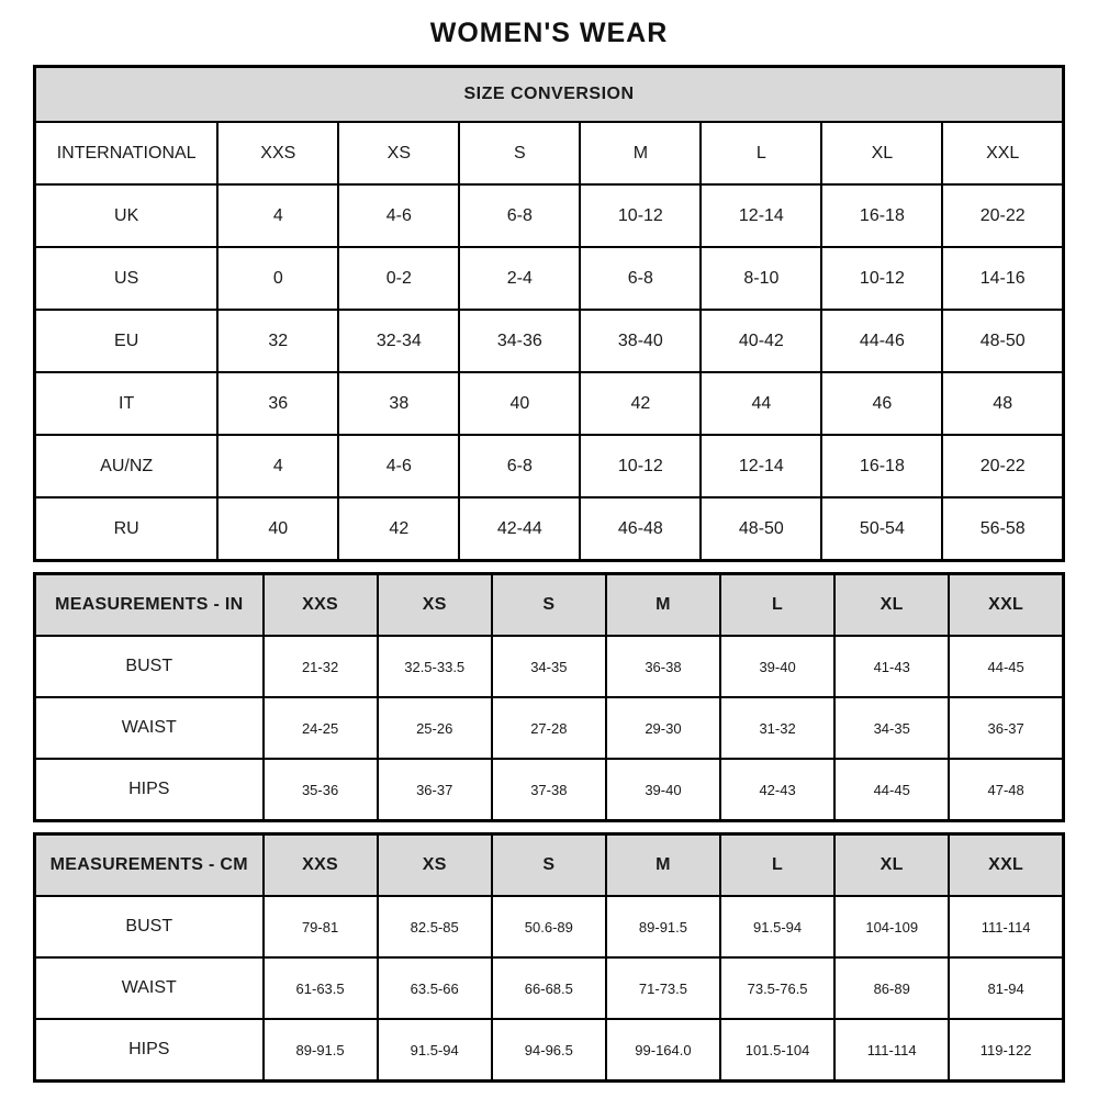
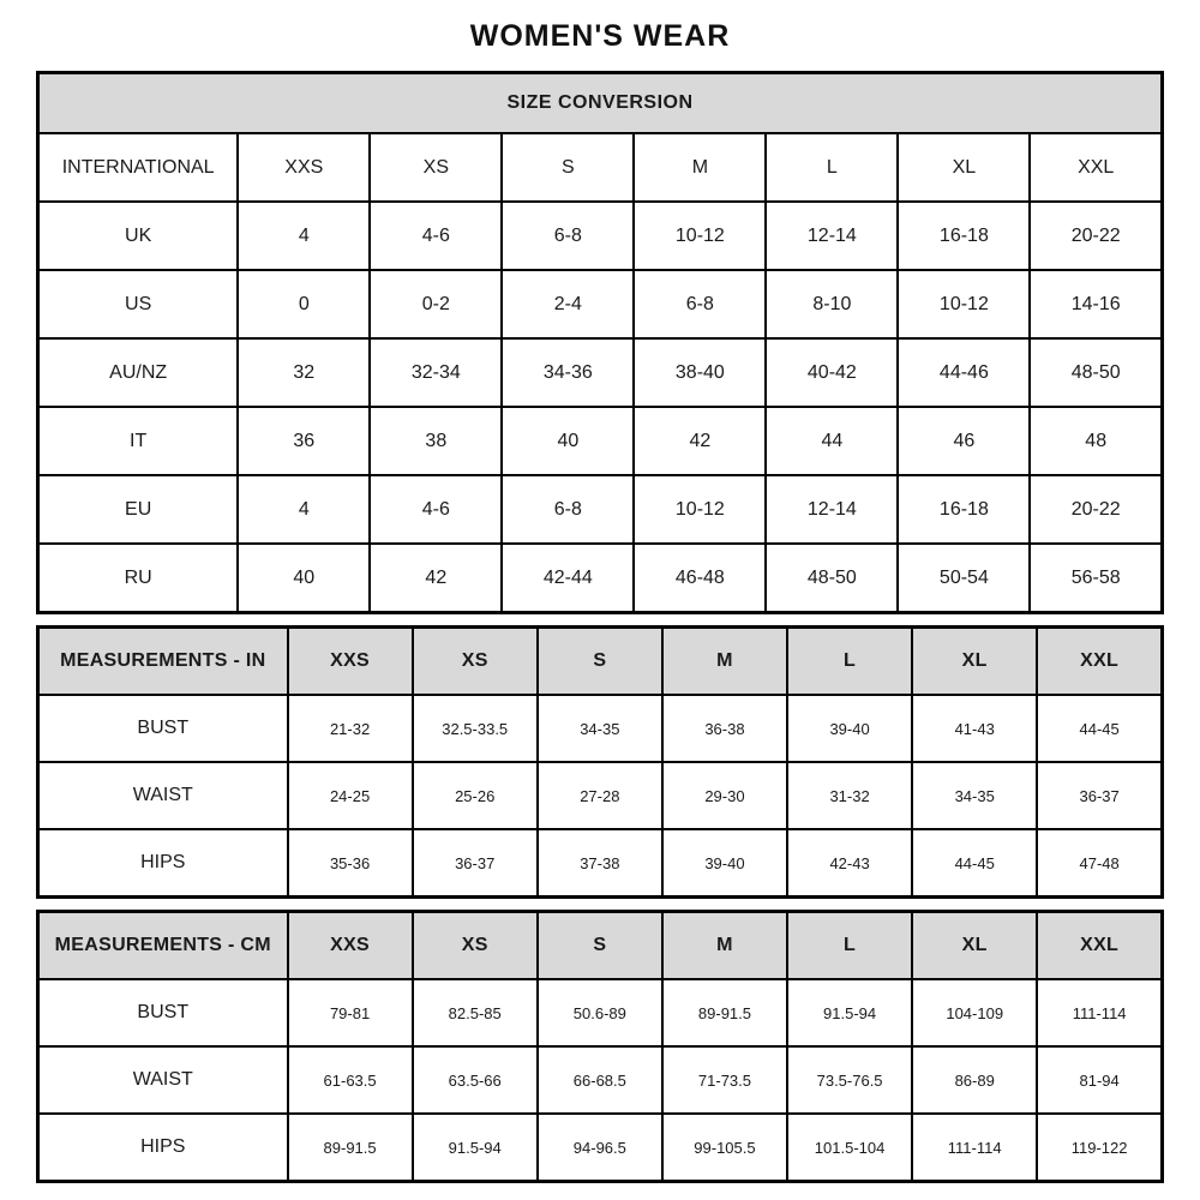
  WOMEN'S WEAR
  SIZE CONVERSION
  INTERNATIONAL	XXS	XS	S	M	L	XL	XXL
  UK	4	4-6	6-8	10-12	12-14	16-18	20-22
  US	0	0-2	2-4	6-8	8-10	10-12	14-16
- EU	32	32-34	34-36	38-40	40-42	44-46	48-50
+ AU/NZ	32	32-34	34-36	38-40	40-42	44-46	48-50
  IT	36	38	40	42	44	46	48
- AU/NZ	4	4-6	6-8	10-12	12-14	16-18	20-22
+ EU	4	4-6	6-8	10-12	12-14	16-18	20-22
  RU	40	42	42-44	46-48	48-50	50-54	56-58
  MEASUREMENTS - IN	XXS	XS	S	M	L	XL	XXL
  BUST	21-32	32.5-33.5	34-35	36-38	39-40	41-43	44-45
  WAIST	24-25	25-26	27-28	29-30	31-32	34-35	36-37
  HIPS	35-36	36-37	37-38	39-40	42-43	44-45	47-48
  MEASUREMENTS - CM	XXS	XS	S	M	L	XL	XXL
  BUST	79-81	82.5-85	50.6-89	89-91.5	91.5-94	104-109	111-114
  WAIST	61-63.5	63.5-66	66-68.5	71-73.5	73.5-76.5	86-89	81-94
- HIPS	89-91.5	91.5-94	94-96.5	99-164.0	101.5-104	111-114	119-122
+ HIPS	89-91.5	91.5-94	94-96.5	99-105.5	101.5-104	111-114	119-122
